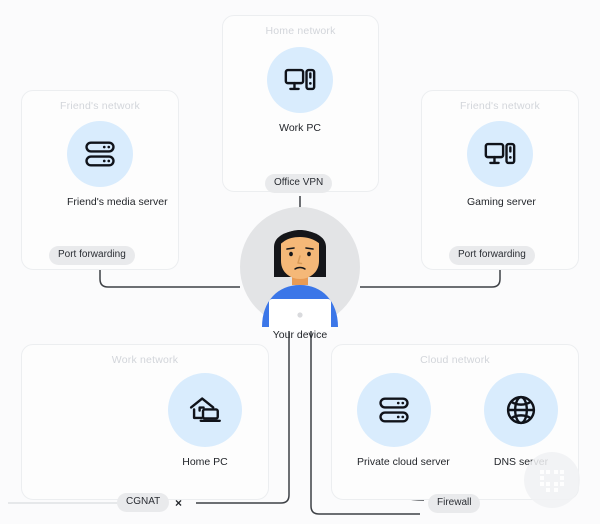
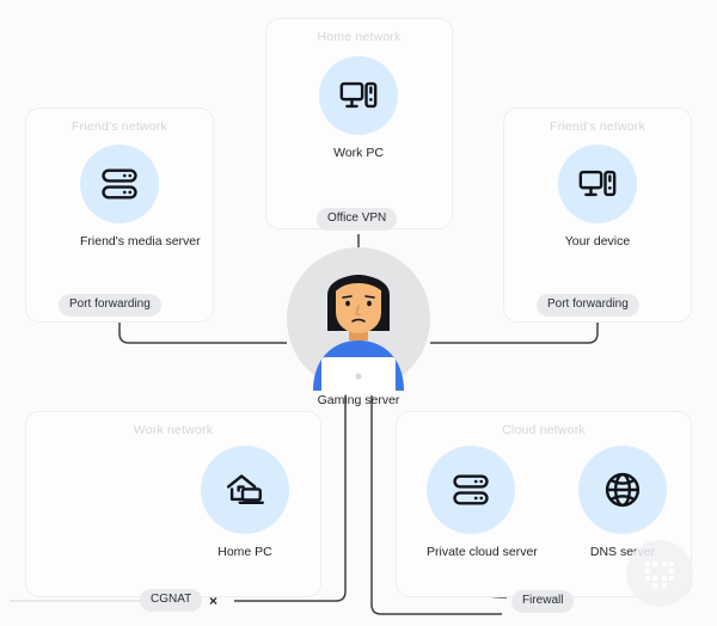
  Friend's network
  Friend's media server
  Port forwarding
  Home network
  Work PC
  Office VPN
  Friend's network
- Gaming server
+ Your device
  Port forwarding
  Work network
  Home PC
  CGNAT
  ×
  Cloud network
  Private cloud server
  DNS server
  Firewall
- Your device
+ Gaming server
